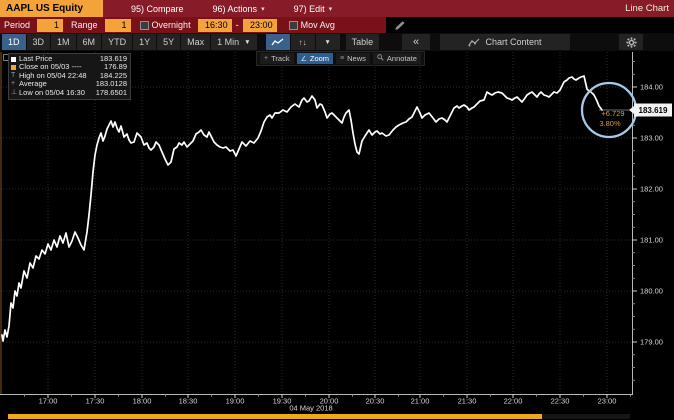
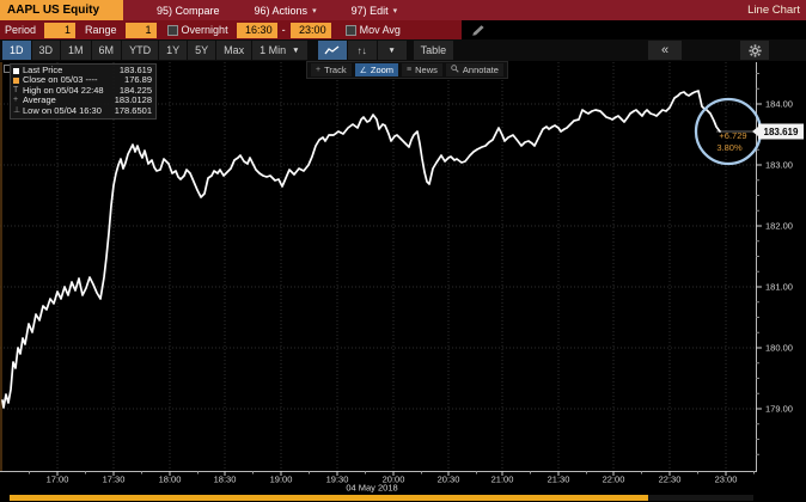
  AAPL US Equity
  95) Compare
  96) Actions
  97) Edit
  Line Chart
  Period
  1
  Range
  1
  Overnight
  16:30
  -
  23:00
  Mov Avg
  1D
  3D
  1M
  6M
  YTD
  1Y
  5Y
  Max
  1 Min
  ↑↓
  Table
  «
- Chart Content
  17:00
  17:30
  18:00
  18:30
  19:00
  19:30
  20:00
  20:30
  21:00
  21:30
  22:00
  22:30
  23:00
  184.00
  183.00
  182.00
  181.00
  180.00
  179.00
  04 May 2018
  +6.729
  3.80%
  183.619
  Last Price
  183.619
  Close on 05/03 ----
  176.89
  High on 05/04 22:48
  184.225
  Average
  183.0128
  Low on 05/04 16:30
  178.6501
  Track
  Zoom
  News
  Annotate
